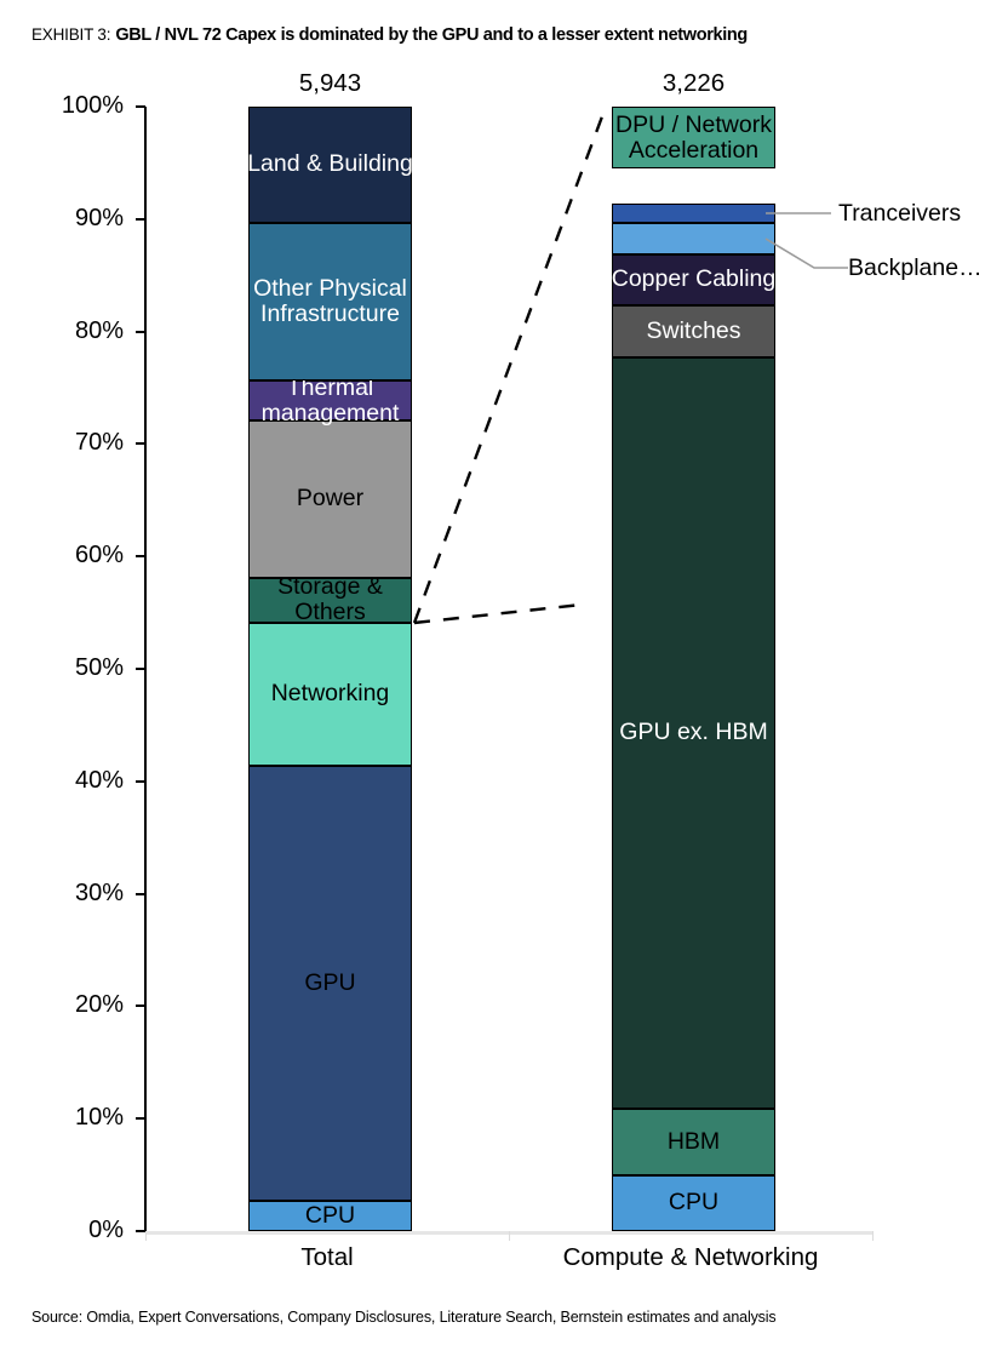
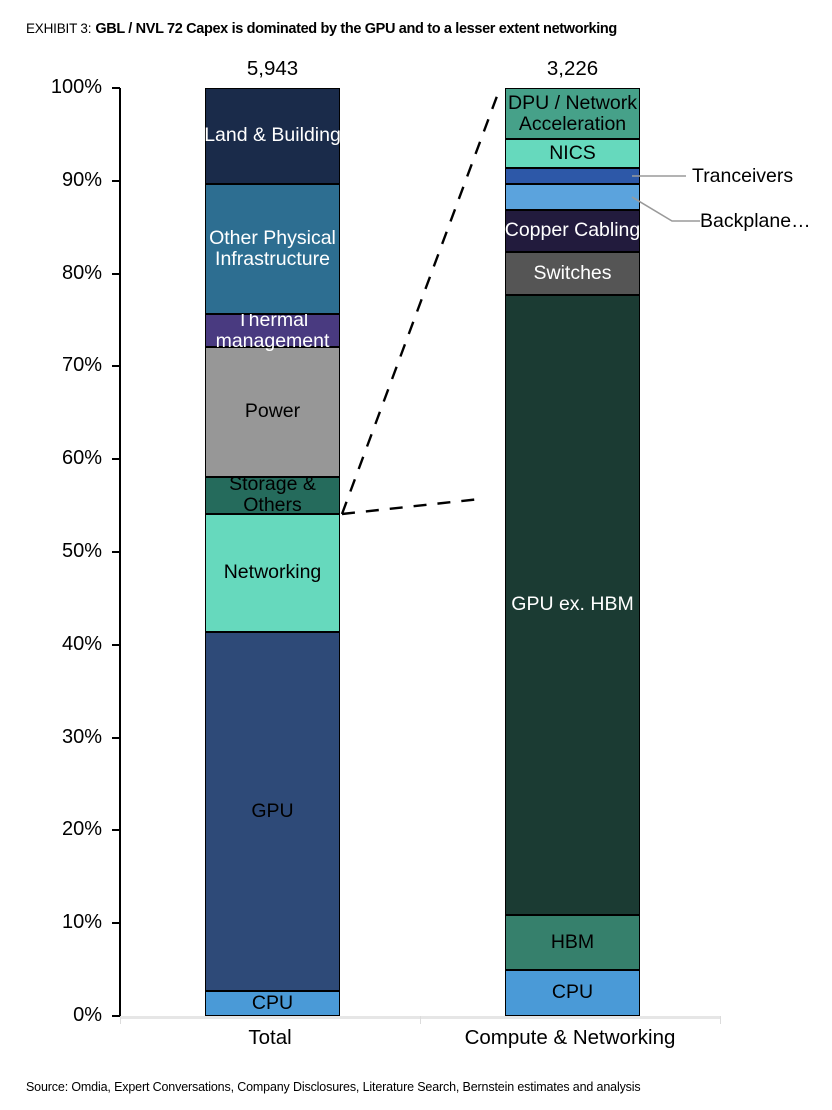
  EXHIBIT 3: GBL / NVL 72 Capex is dominated by the GPU and to a lesser extent networking
  0%
  10%
  20%
  30%
  40%
  50%
  60%
  70%
  80%
  90%
  100%
  Total
  Compute & Networking
  CPU
  GPU
  Networking
  Storage &
  Others
  Power
  Thermal
  management
  Other Physical
  Infrastructure
  Land & Building
  5,943
  CPU
  HBM
  GPU ex. HBM
  Switches
  Copper Cabling
+ NICS
  DPU / Network
  Acceleration
  3,226
  Tranceivers
  Backplane…
  Source: Omdia, Expert Conversations, Company Disclosures, Literature Search, Bernstein estimates and analysis
